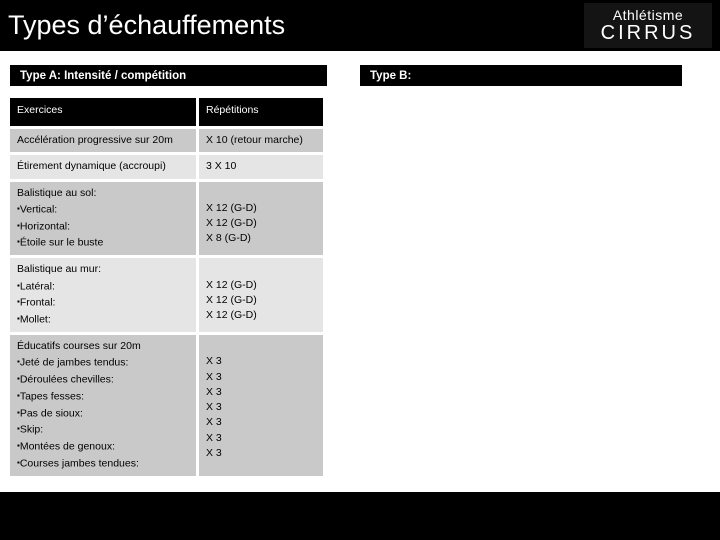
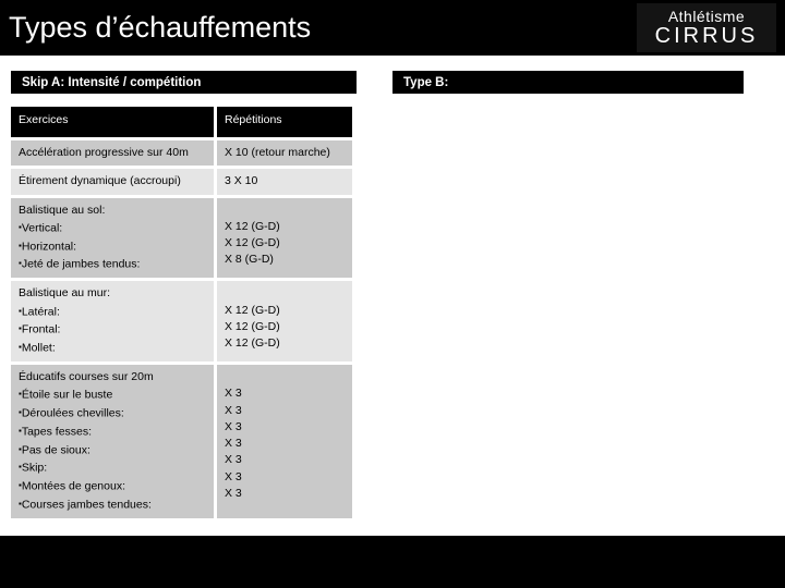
  Types d’échauffements
  Athlétisme
  CIRRUS
- Type A: Intensité / compétition
+ Skip A: Intensité / compétition
  Type B:
  Exercices	Répétitions
- Accélération progressive sur 20m	X 10 (retour marche)
+ Accélération progressive sur 40m	X 10 (retour marche)
  Étirement dynamique (accroupi)	3 X 10
- Balistique au sol:▪Vertical:▪Horizontal:▪Étoile sur le buste	X 12 (G-D)X 12 (G-D)X 8 (G-D)
+ Balistique au sol:▪Vertical:▪Horizontal:▪Jeté de jambes tendus:	X 12 (G-D)X 12 (G-D)X 8 (G-D)
  Balistique au mur:▪Latéral:▪Frontal:▪Mollet:	X 12 (G-D)X 12 (G-D)X 12 (G-D)
- Éducatifs courses sur 20m▪Jeté de jambes tendus:▪Déroulées chevilles:▪Tapes fesses:▪Pas de sioux:▪Skip:▪Montées de genoux:▪Courses jambes tendues:	X 3X 3X 3X 3X 3X 3X 3
+ Éducatifs courses sur 20m▪Étoile sur le buste▪Déroulées chevilles:▪Tapes fesses:▪Pas de sioux:▪Skip:▪Montées de genoux:▪Courses jambes tendues:	X 3X 3X 3X 3X 3X 3X 3
